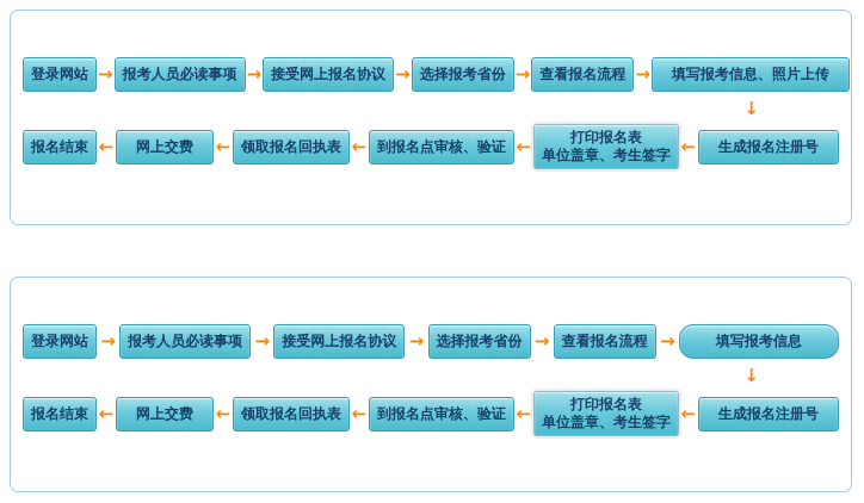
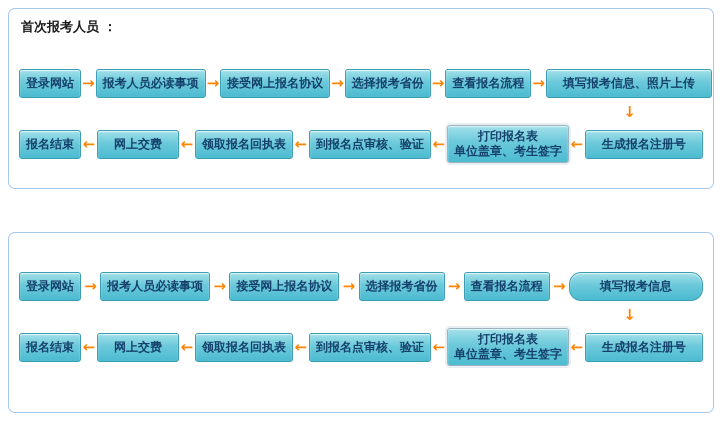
+ 首次报考人员 ：
  登录网站
  →
  报考人员必读事项
  →
  接受网上报名协议
  →
  选择报考省份
  →
  查看报名流程
  →
  填写报考信息、照片上传
  ↓
  报名结束
  ←
  网上交费
  ←
  领取报名回执表
  ←
  到报名点审核、验证
  ←
  打印报名表
  单位盖章、考生签字
  ←
  生成报名注册号
  登录网站
  →
  报考人员必读事项
  →
  接受网上报名协议
  →
  选择报考省份
  →
  查看报名流程
  →
  填写报考信息
  ↓
  报名结束
  ←
  网上交费
  ←
  领取报名回执表
  ←
  到报名点审核、验证
  ←
  打印报名表
  单位盖章、考生签字
  ←
  生成报名注册号
